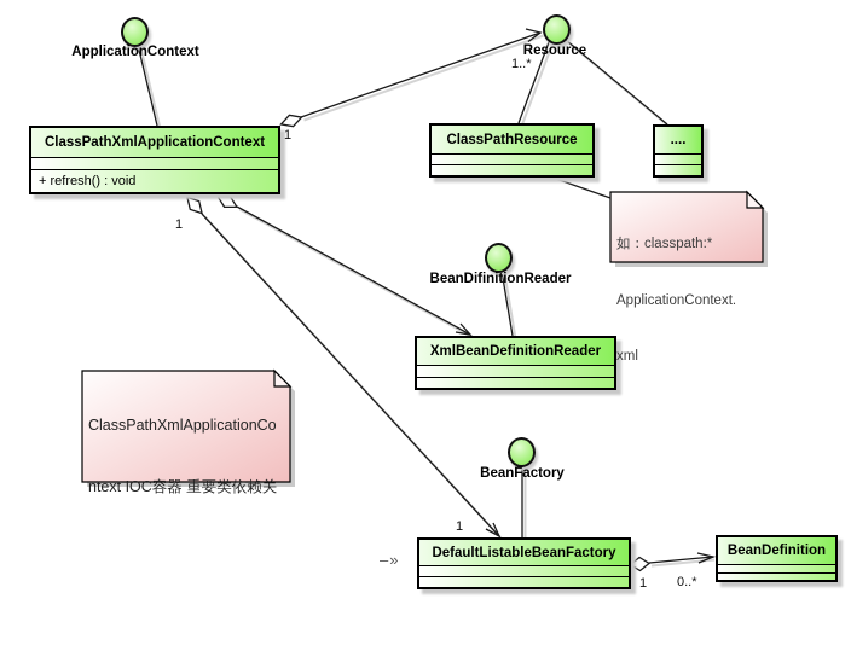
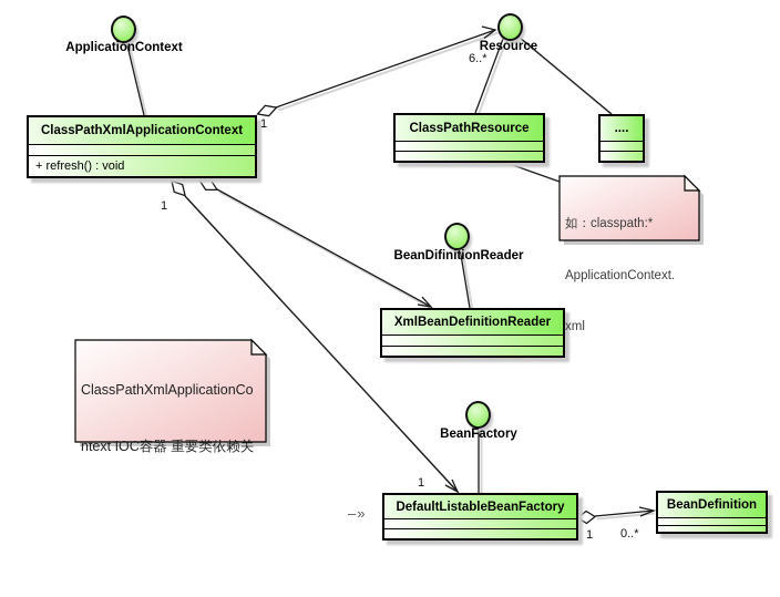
  ApplicationContext
  Resource
- 1..*
+ 6..*
  BeanDifinitionReader
  BeanFactory
  ClassPathXmlApplicationContext
  + refresh() : void
  ClassPathResource
  ....
  XmlBeanDefinitionReader
  DefaultListableBeanFactory
  BeanDefinition
  如：classpath:*
  ApplicationContext.
  xml
  ClassPathXmlApplicationCo
  ntext IOC容器 重要类依赖关
  1
  1
  1
  1
  0..*
  –»
